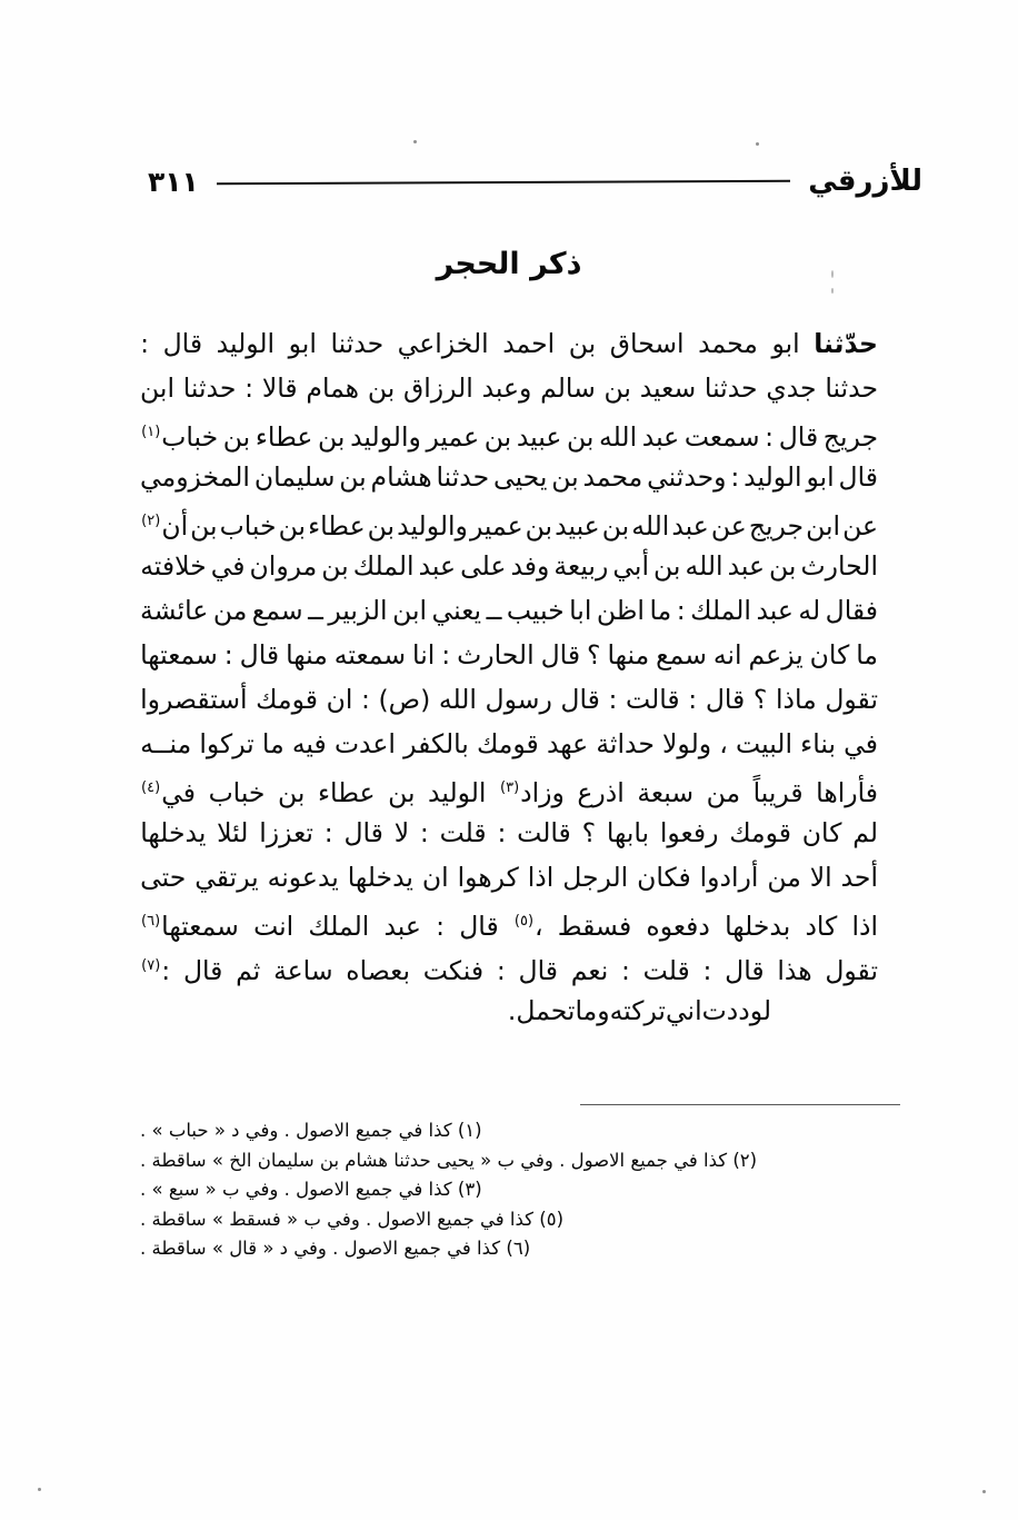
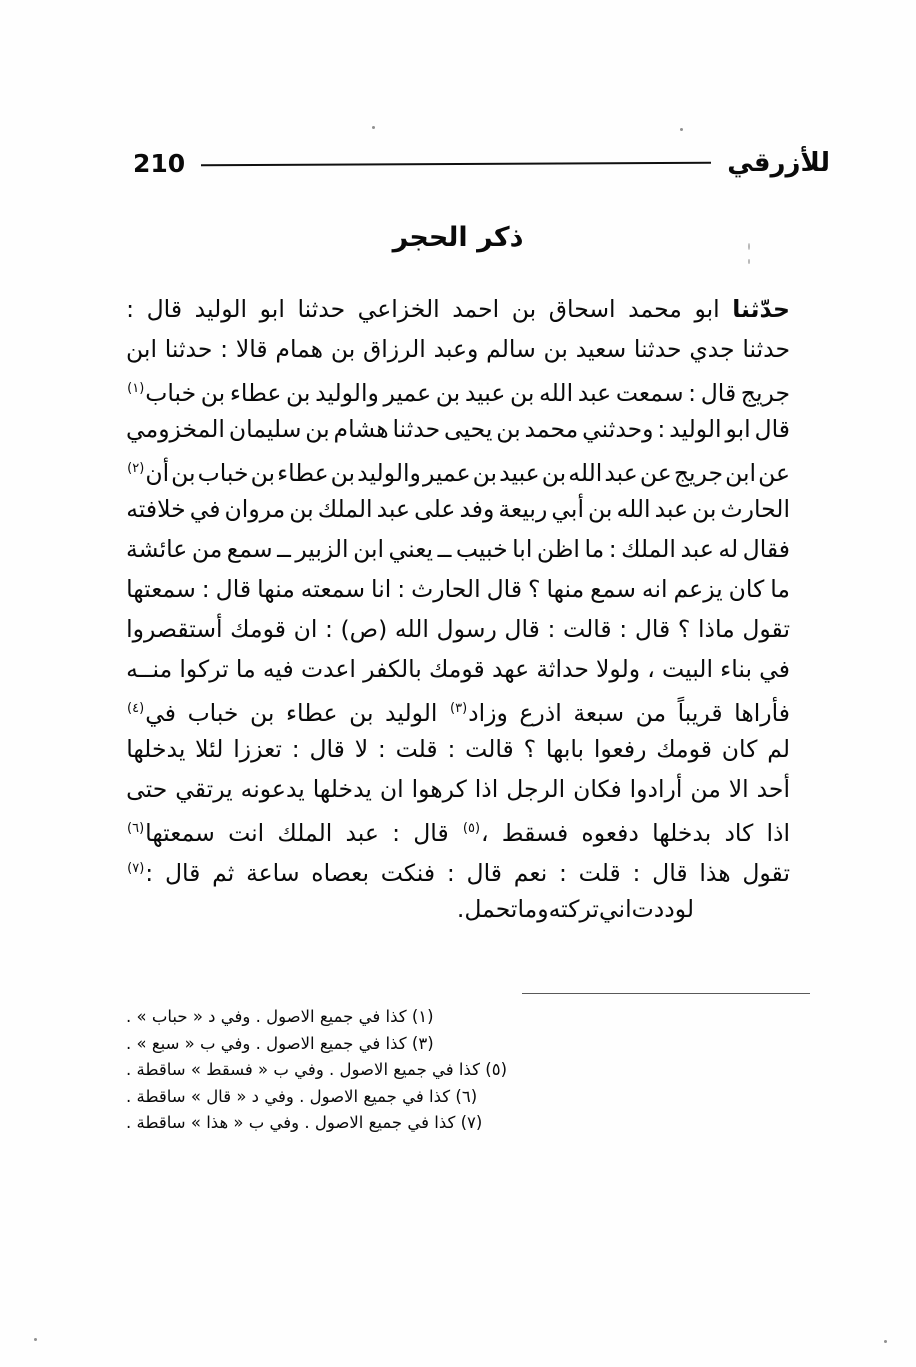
  للأزرقي
- ٣١١
+ 210
  ذكر الحجر
  حدّثنا
  ابو
  محمد
  اسحاق
  بن
  احمد
  الخزاعي
  حدثنا
  ابو
  الوليد
  قال
  :
  حدثنا
  جدي
  حدثنا
  سعيد
  بن
  سالم
  وعبد
  الرزاق
  بن
  همام
  قالا
  :
  حدثنا
  ابن
  جريج
  قال
  :
  سمعت
  عبد
  الله
  بن
  عبيد
  بن
  عمير
  والوليد
  بن
  عطاء
  بن
  خباب(١)
  قال
  ابو
  الوليد
  :
  وحدثني
  محمد
  بن
  يحيى
  حدثنا
  هشام
  بن
  سليمان
  المخزومي
  عن
  ابن
  جريج
  عن
  عبد
  الله
  بن
  عبيد
  بن
  عمير
  والوليد
  بن
  عطاء
  بن
  خباب
  بن
  أن(٢)
  الحارث
  بن
  عبد
  الله
  بن
  أبي
  ربيعة
  وفد
  على
  عبد
  الملك
  بن
  مروان
  في
  خلافته
  فقال
  له
  عبد
  الملك
  :
  ما
  اظن
  ابا
  خبيب
  ــ
  يعني
  ابن
  الزبير
  ــ
  سمع
  من
  عائشة
  ما
  كان
  يزعم
  انه
  سمع
  منها
  ؟
  قال
  الحارث
  :
  انا
  سمعته
  منها
  قال
  :
  سمعتها
  تقول
  ماذا
  ؟
  قال
  :
  قالت
  :
  قال
  رسول
  الله
  (ص)
  :
  ان
  قومك
  أستقصروا
  في
  بناء
  البيت
  ،
  ولولا
  حداثة
  عهد
  قومك
  بالكفر
  اعدت
  فيه
  ما
  تركوا
  منــه
  فأراها
  قريباً
  من
  سبعة
  اذرع
  وزاد(٣)
  الوليد
  بن
  عطاء
  بن
  خباب
  في(٤)
  لم
  كان
  قومك
  رفعوا
  بابها
  ؟
  قالت
  :
  قلت
  :
  لا
  قال
  :
  تعززا
  لئلا
  يدخلها
  أحد
  الا
  من
  أرادوا
  فكان
  الرجل
  اذا
  كرهوا
  ان
  يدخلها
  يدعونه
  يرتقي
  حتى
  اذا
  كاد
  بدخلها
  دفعوه
  فسقط
  ،(٥)
  قال
  :
  عبد
  الملك
  انت
  سمعتها(٦)
  تقول
  هذا
  قال
  :
  قلت
  :
  نعم
  قال
  :
  فنكت
  بعصاه
  ساعة
  ثم
  قال
  :(٧)
  لوددت
  اني
  تركته
  وما
  تحمل
  .
  (١) كذا في جميع الاصول . وفي د « حباب » .
- (٢) كذا في جميع الاصول . وفي ب « يحيى حدثنا هشام بن سليمان الخ » ساقطة .
  (٣) كذا في جميع الاصول . وفي ب « سبع » .
  (٥) كذا في جميع الاصول . وفي ب « فسقط » ساقطة .
  (٦) كذا في جميع الاصول . وفي د « قال » ساقطة .
+ (٧) كذا في جميع الاصول . وفي ب « هذا » ساقطة .
